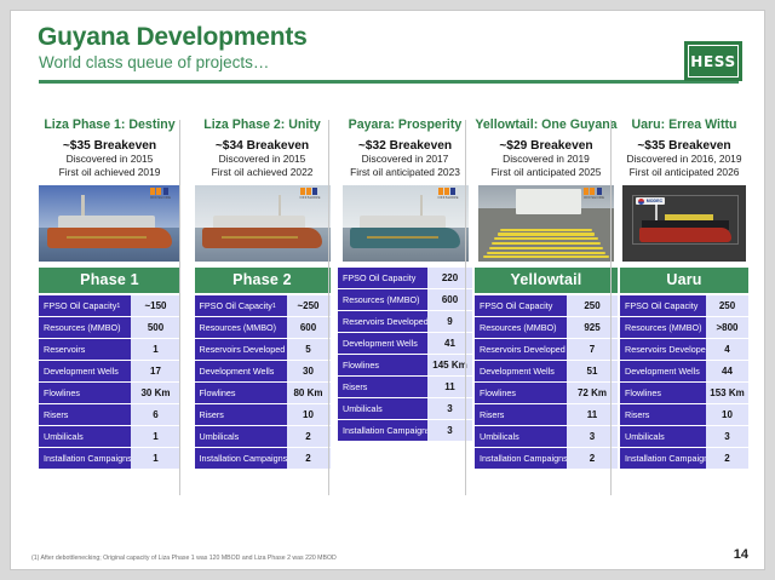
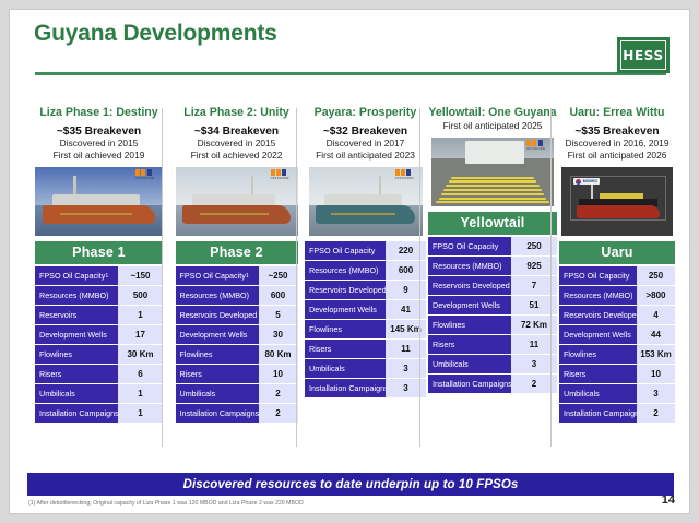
  Guyana Developments
- World class queue of projects…
  HESS
  Liza Phase 1: Destiny
  ~$35 Breakeven
  Discovered in 2015
  First oil achieved 2019
  Phase 1
  FPSO Oil Capacity
  ~150
  Resources (MMBO)
  500
  Reservoirs
  1
  Development Wells
  17
  Flowlines
  30 Km
  Risers
  6
  Umbilicals
  1
  Installation Campaigns
  1
  Liza Phase 2: Unity
  ~$34 Breakeven
  Discovered in 2015
  First oil achieved 2022
  Phase 2
  FPSO Oil Capacity
  ~250
  Resources (MMBO)
  600
  Reservoirs Developed
  5
  Development Wells
  30
  Flowlines
  80 Km
  Risers
  10
  Umbilicals
  2
  Installation Campaigns
  2
  Payara: Prosperity
  ~$32 Breakeven
  Discovered in 2017
  First oil anticipated 2023
  FPSO Oil Capacity
  220
  Resources (MMBO)
  600
  Reservoirs Developed
  9
  Development Wells
  41
  Flowlines
  145 Km
  Risers
  11
  Umbilicals
  3
  Installation Campaign
  3
  Yellowtail: One Guyana
- ~$29 Breakeven
- Discovered in 2019
  First oil anticipated 2025
  Yellowtail
  FPSO Oil Capacity
  250
  Resources (MMBO)
  925
  Reservoirs Developed
  7
  Development Wells
  51
  Flowlines
  72 Km
  Risers
  11
  Umbilicals
  3
  Installation Campaigns
  2
  Uaru: Errea Wittu
  ~$35 Breakeven
  Discovered in 2016, 2019
  First oil anticipated 2026
  Uaru
  FPSO Oil Capacity
  250
  Resources (MMBO)
  >800
  Reservoirs Develope
  4
  Development Wells
  44
  Flowlines
  153 Km
  Risers
  10
  Umbilicals
  3
  Installation Campaig
  2
+ Discovered resources to date underpin up to 10 FPSOs
  14
